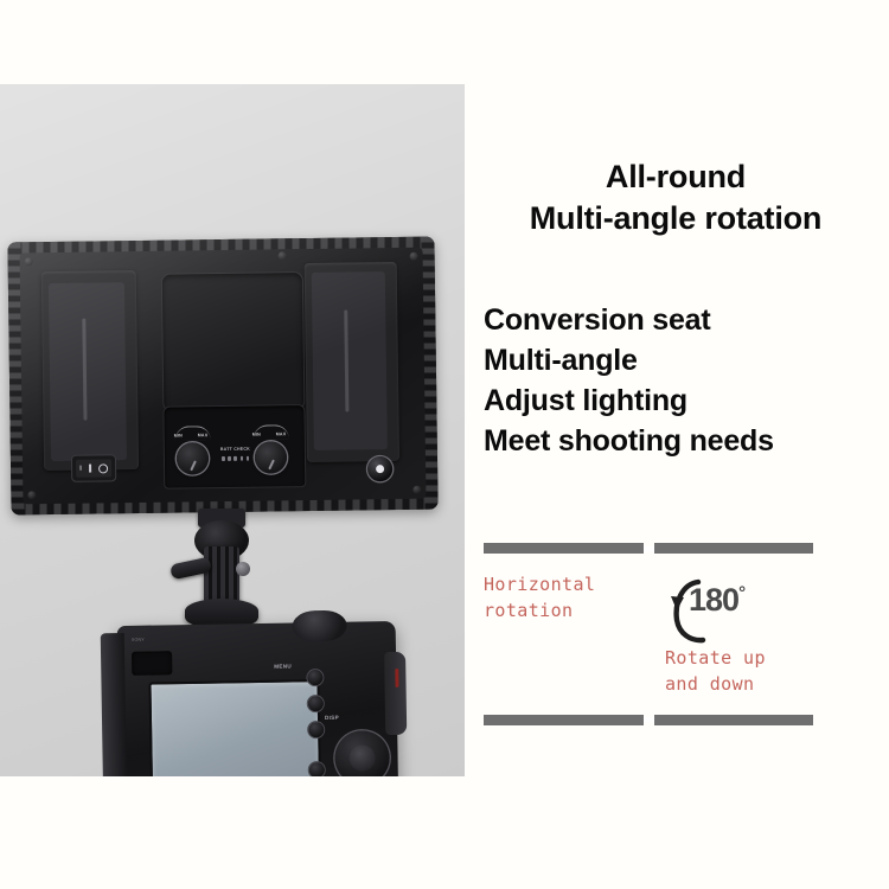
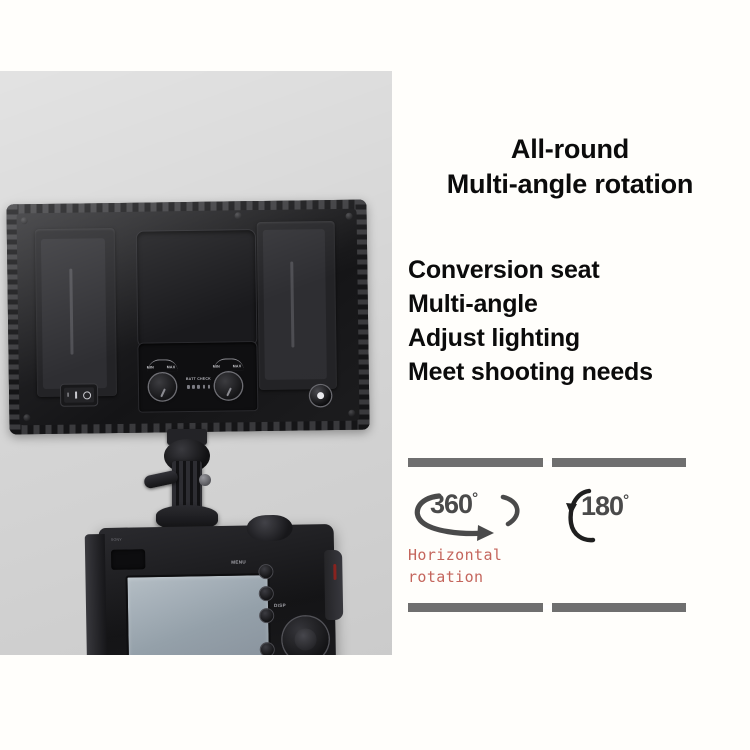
  All-round
  Multi-angle rotation
  Conversion seat
  Multi-angle
  Adjust lighting
  Meet shooting needs
+ 360°
  Horizontal
  rotation
  180°
- Rotate up
- and down
